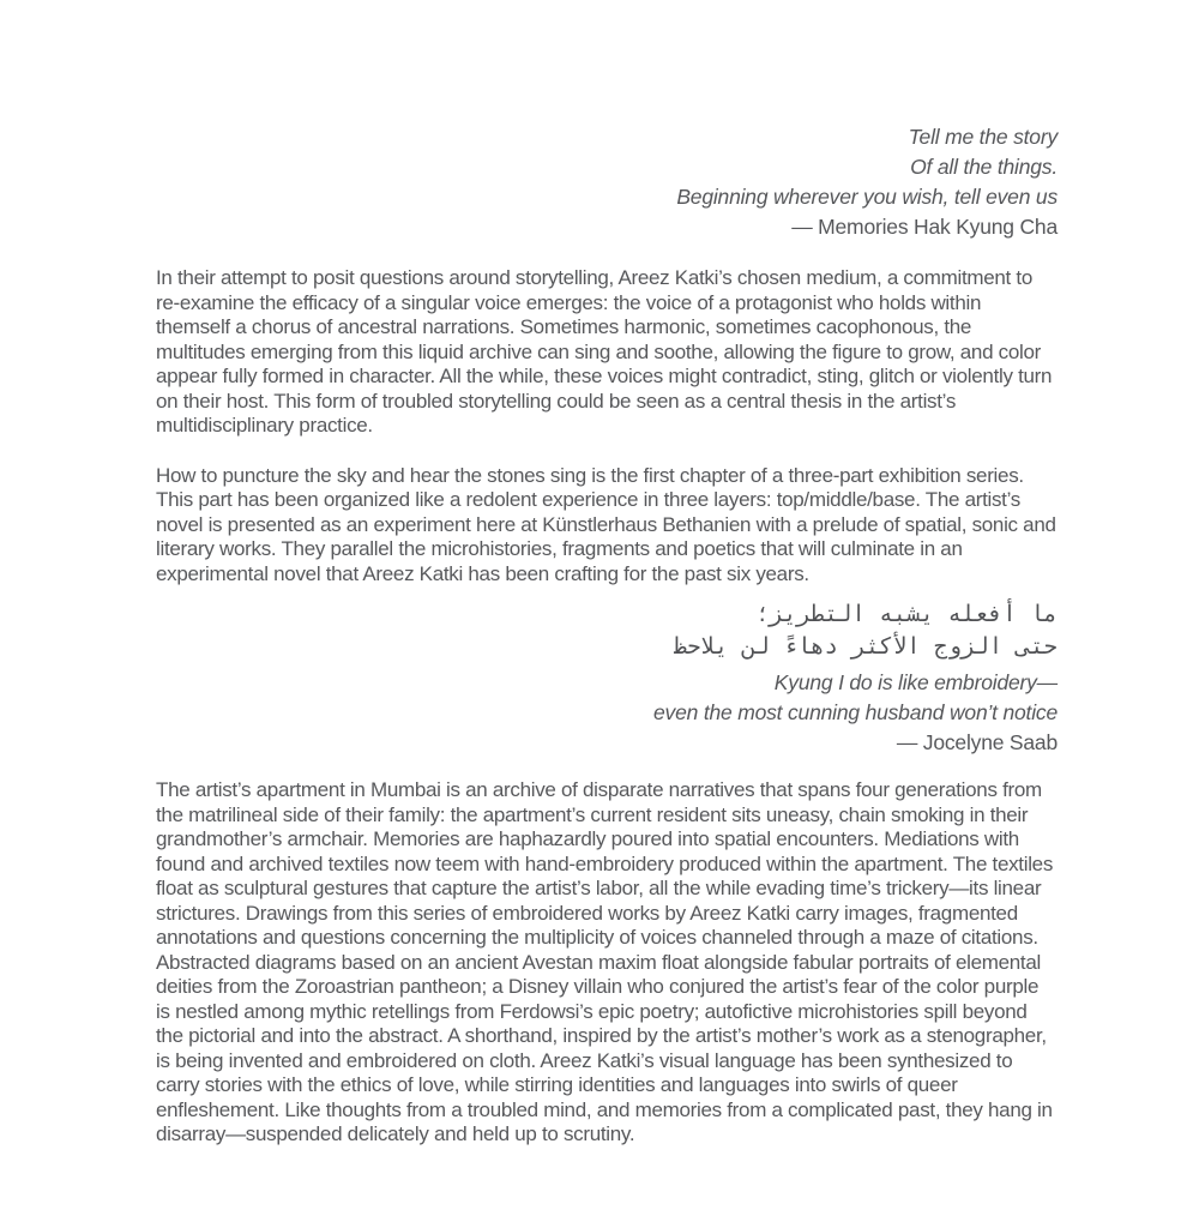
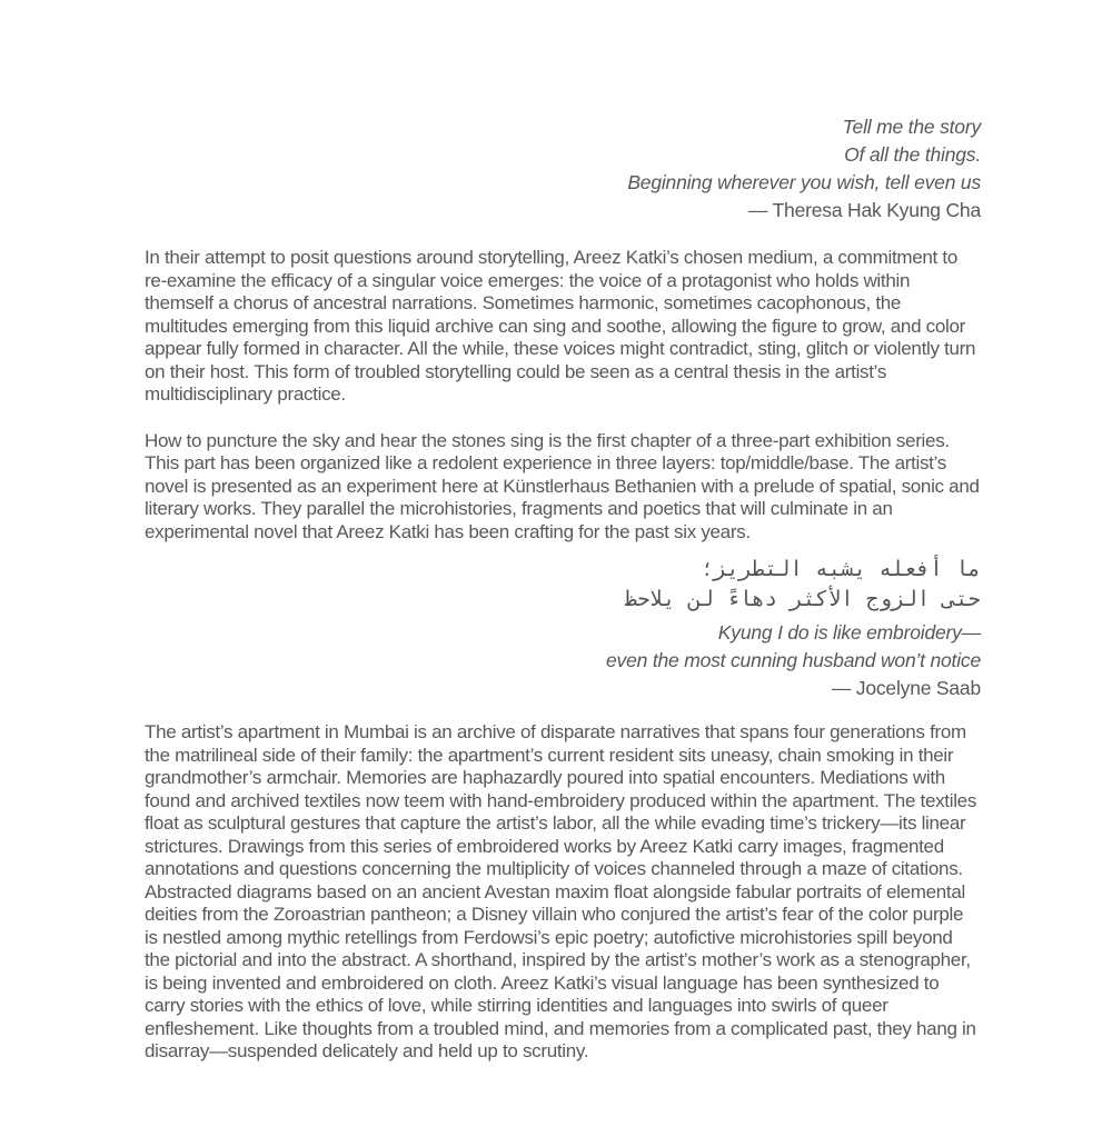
  Tell me the story
  Of all the things.
  Beginning wherever you wish, tell even us
- — Memories Hak Kyung Cha
+ — Theresa Hak Kyung Cha
  In their attempt to posit questions around storytelling, Areez Katki’s chosen medium, a commitment to re-examine the efficacy of a singular voice emerges: the voice of a protagonist who holds within themself a chorus of ancestral narrations. Sometimes harmonic, sometimes cacophonous, the multitudes emerging from this liquid archive can sing and soothe, allowing the figure to grow, and color appear fully formed in character. All the while, these voices might contradict, sting, glitch or violently turn on their host. This form of troubled storytelling could be seen as a central thesis in the artist’s multidisciplinary practice.
  How to puncture the sky and hear the stones sing is the first chapter of a three-part exhibition series. This part has been organized like a redolent experience in three layers: top/middle/base. The artist’s novel is presented as an experiment here at Künstlerhaus Bethanien with a prelude of spatial, sonic and literary works. They parallel the microhistories, fragments and poetics that will culminate in an experimental novel that Areez Katki has been crafting for the past six years.
  ما أفعله يشبه التطريز؛
  حتى الزوج الأكثر دهاءً لن يلاحظ
  Kyung I do is like embroidery—
  even the most cunning husband won’t notice
  — Jocelyne Saab
  The artist’s apartment in Mumbai is an archive of disparate narratives that spans four generations from the matrilineal side of their family: the apartment’s current resident sits uneasy, chain smoking in their grandmother’s armchair. Memories are haphazardly poured into spatial encounters. Mediations with found and archived textiles now teem with hand-embroidery produced within the apartment. The textiles float as sculptural gestures that capture the artist’s labor, all the while evading time’s trickery—its linear strictures. Drawings from this series of embroidered works by Areez Katki carry images, fragmented annotations and questions concerning the multiplicity of voices channeled through a maze of citations. Abstracted diagrams based on an ancient Avestan maxim float alongside fabular portraits of elemental deities from the Zoroastrian pantheon; a Disney villain who conjured the artist’s fear of the color purple is nestled among mythic retellings from Ferdowsi’s epic poetry; autofictive microhistories spill beyond the pictorial and into the abstract. A shorthand, inspired by the artist’s mother’s work as a stenographer, is being invented and embroidered on cloth. Areez Katki’s visual language has been synthesized to carry stories with the ethics of love, while stirring identities and languages into swirls of queer enfleshement. Like thoughts from a troubled mind, and memories from a complicated past, they hang in disarray—suspended delicately and held up to scrutiny.
